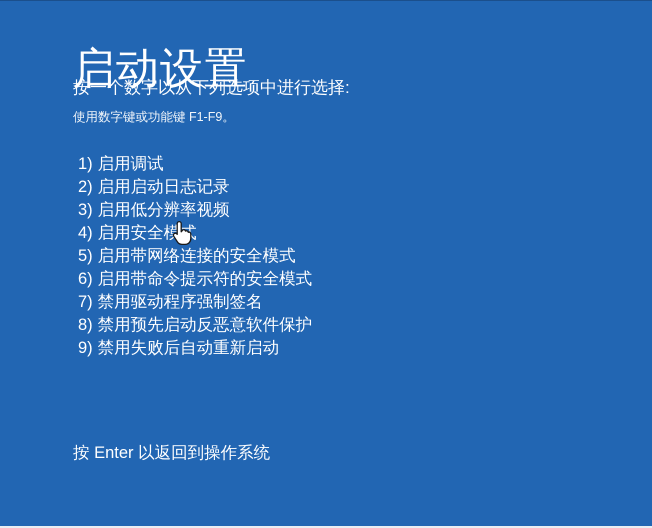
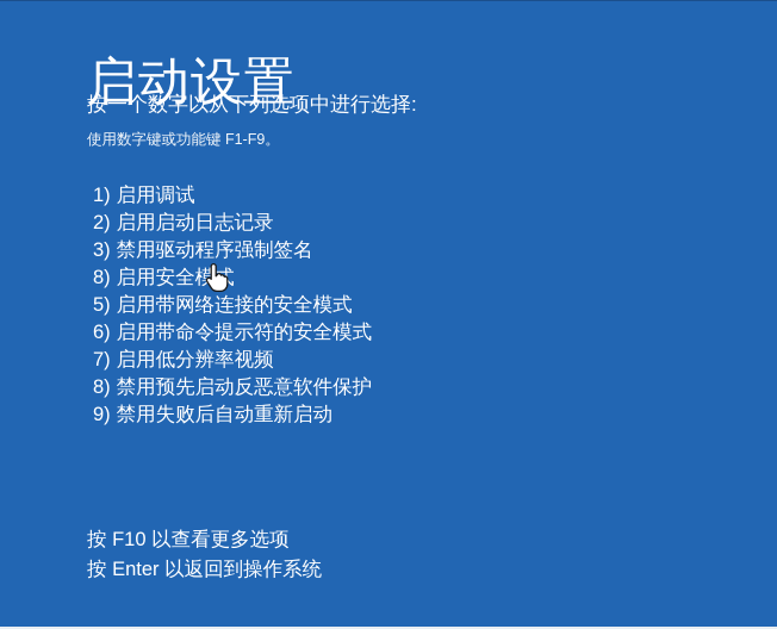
  启动设置
  按一个数字以从下列选项中进行选择:
  使用数字键或功能键 F1-F9。
  1) 启用调试
  2) 启用启动日志记录
- 3) 启用低分辨率视频
+ 3) 禁用驱动程序强制签名
- 4) 启用安全模
+ 8) 启用安全模
  5) 启用带网络连接的安全模式
  6) 启用带命令提示符的安全模式
- 7) 禁用驱动程序强制签名
+ 7) 启用低分辨率视频
  8) 禁用预先启动反恶意软件保护
  9) 禁用失败后自动重新启动
+ 按 F10 以查看更多选项
  按 Enter 以返回到操作系统
